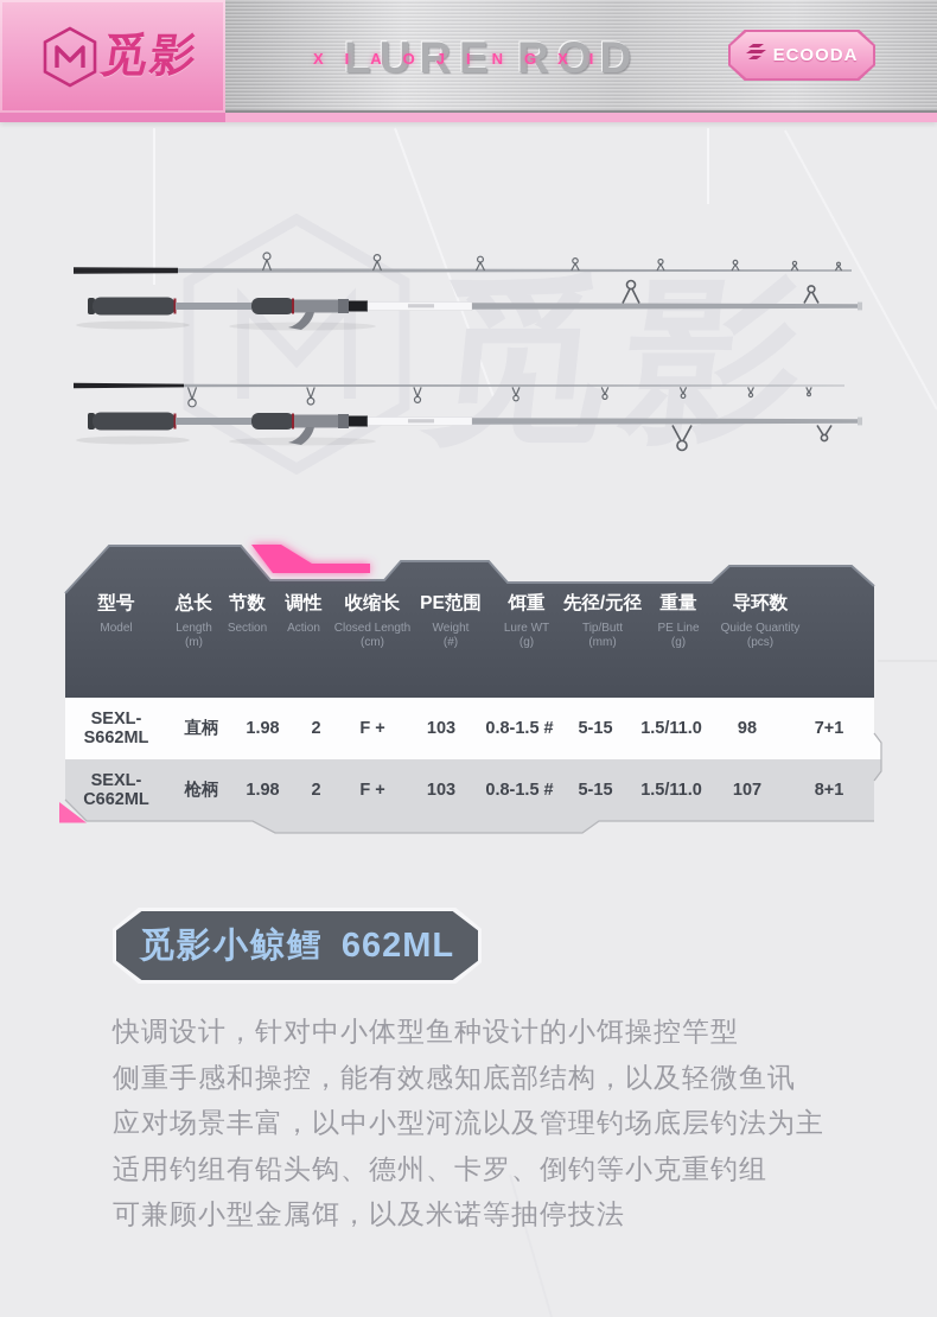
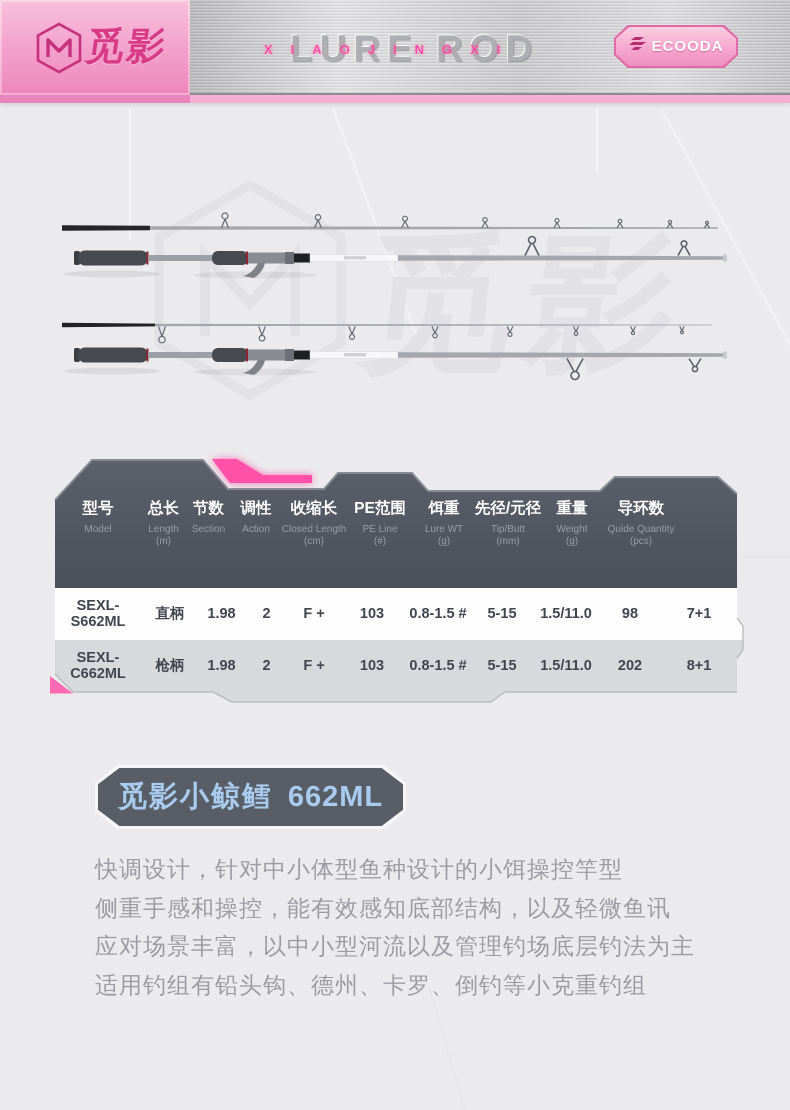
  LURE ROD
  XIAOJINGXI
  ECOODA
  型号
  Model
  总长
  Length
  (m)
  节数
  Section
  调性
  Action
  收缩长
  Closed Length
  (cm)
  PE范围
- Weight
+ PE Line
  (#)
  饵重
  Lure WT
  (g)
  先径/元径
  Tip/Butt
  (mm)
  重量
- PE Line
+ Weight
  (g)
  导环数
  Quide Quantity
  (pcs)
  SEXL-S662ML
  直柄
  1.98
  2
  F +
  103
  0.8-1.5 #
  5-15
  1.5/11.0
  98
  7+1
  SEXL-C662ML
  枪柄
  1.98
  2
  F +
  103
  0.8-1.5 #
  5-15
  1.5/11.0
- 107
+ 202
  8+1
  觅影小鲸鳕
  662ML
  快调设计，针对中小体型鱼种设计的小饵操控竿型
  侧重手感和操控，能有效感知底部结构，以及轻微鱼讯
  应对场景丰富，以中小型河流以及管理钓场底层钓法为主
  适用钓组有铅头钩、德州、卡罗、倒钓等小克重钓组
- 可兼顾小型金属饵，以及米诺等抽停技法
